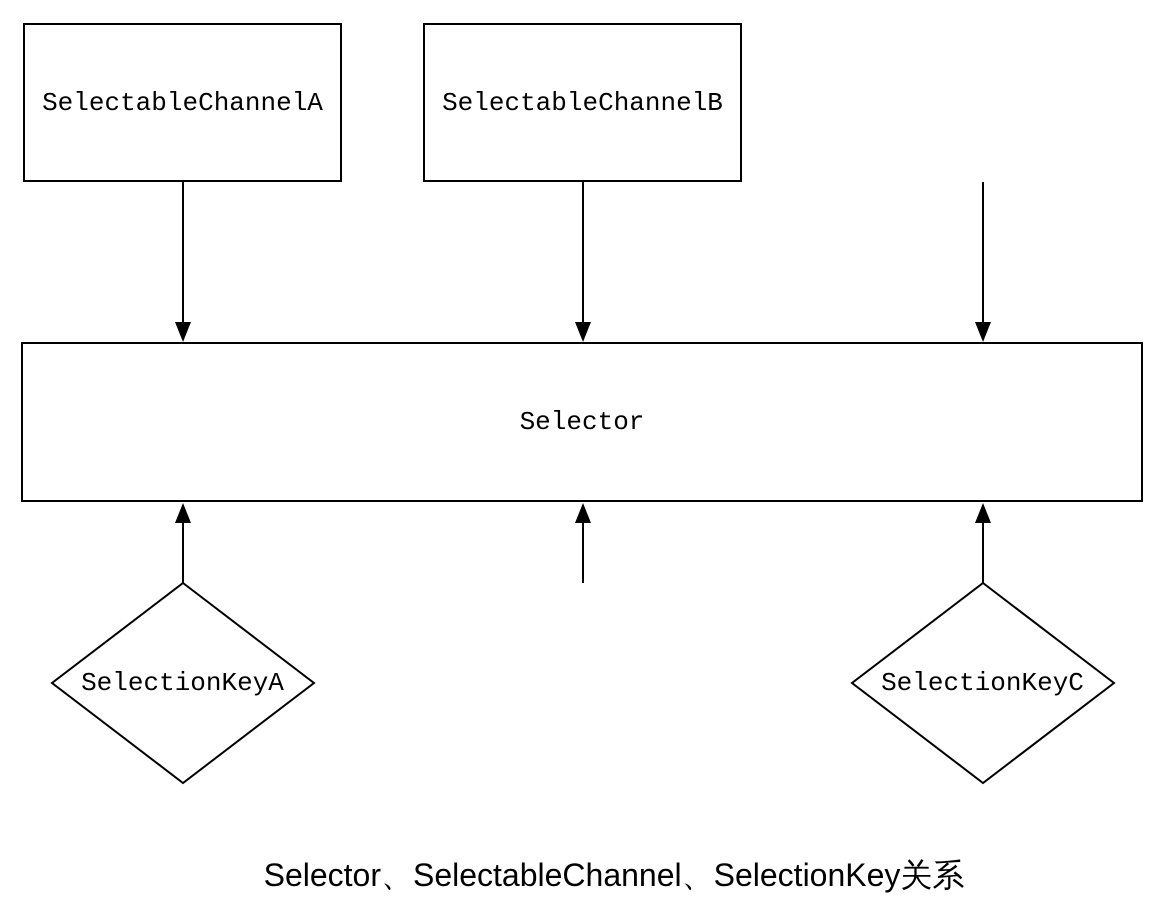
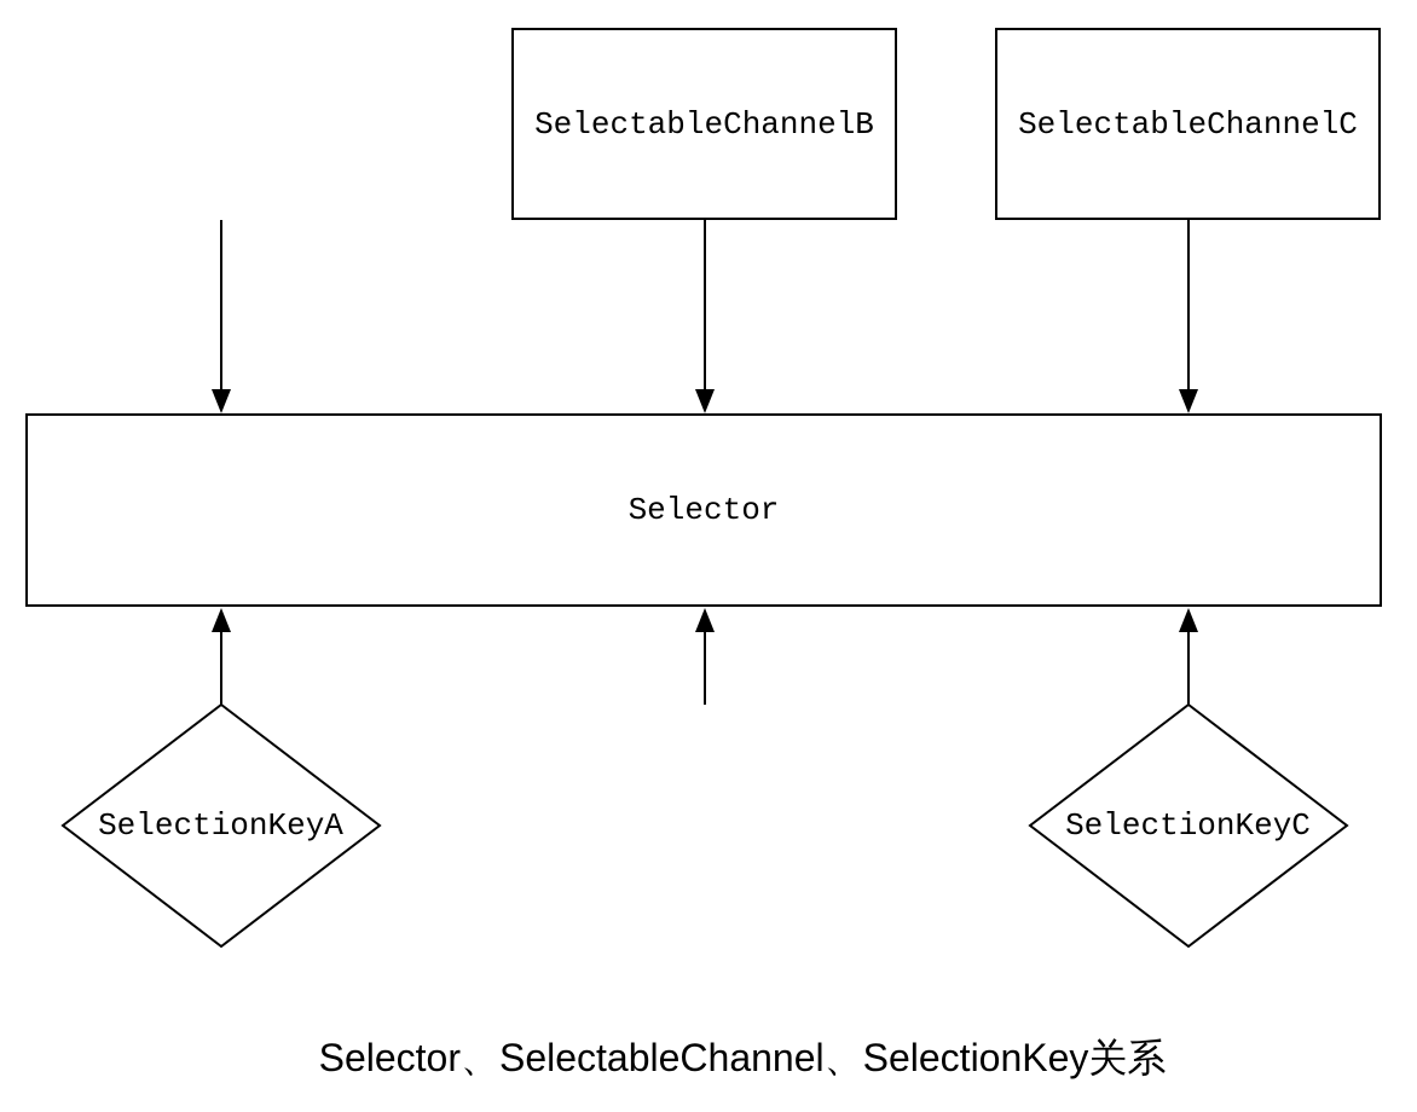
- SelectableChannelA
  SelectableChannelB
+ SelectableChannelC
  Selector
  SelectionKeyA
  SelectionKeyC
  Selector、SelectableChannel、SelectionKey关系
